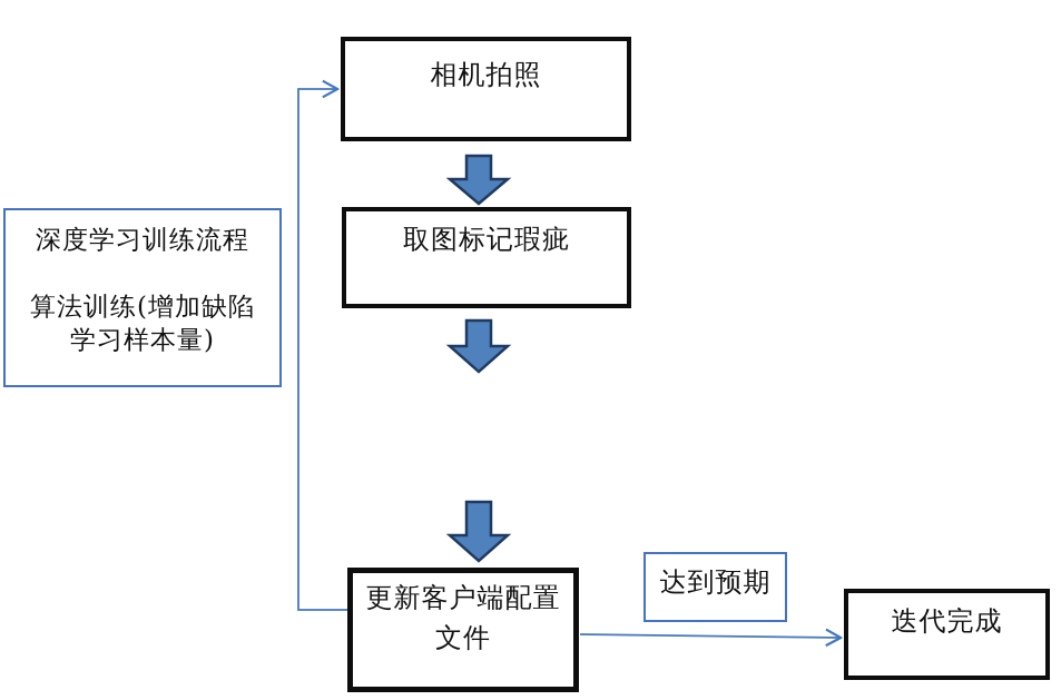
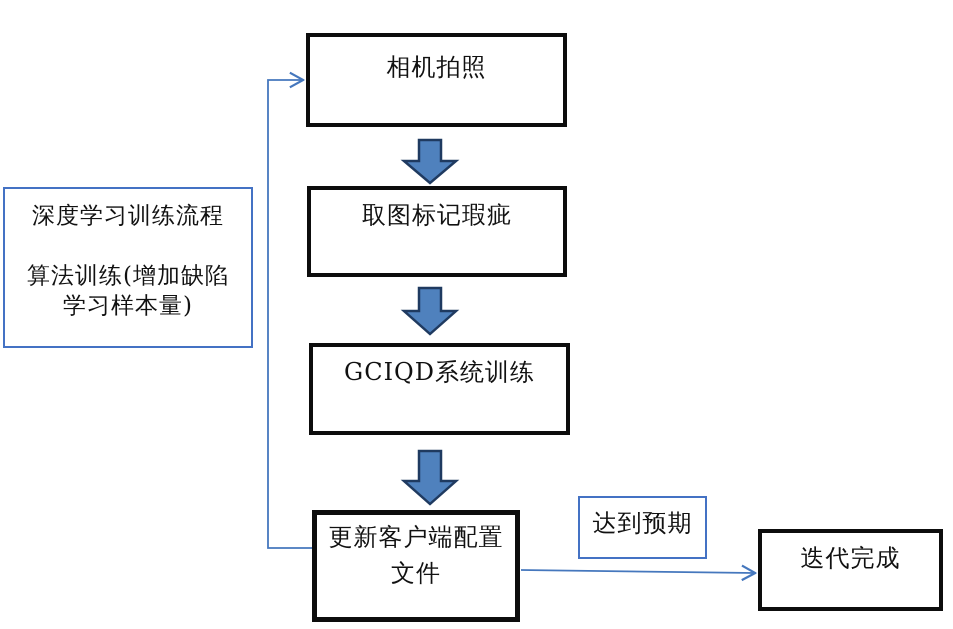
  深度学习训练流程
  算法训练(增加缺陷
  学习样本量)
  相机拍照
  取图标记瑕疵
+ GCIQD系统训练
  更新客户端配置
  文件
  达到预期
  迭代完成
